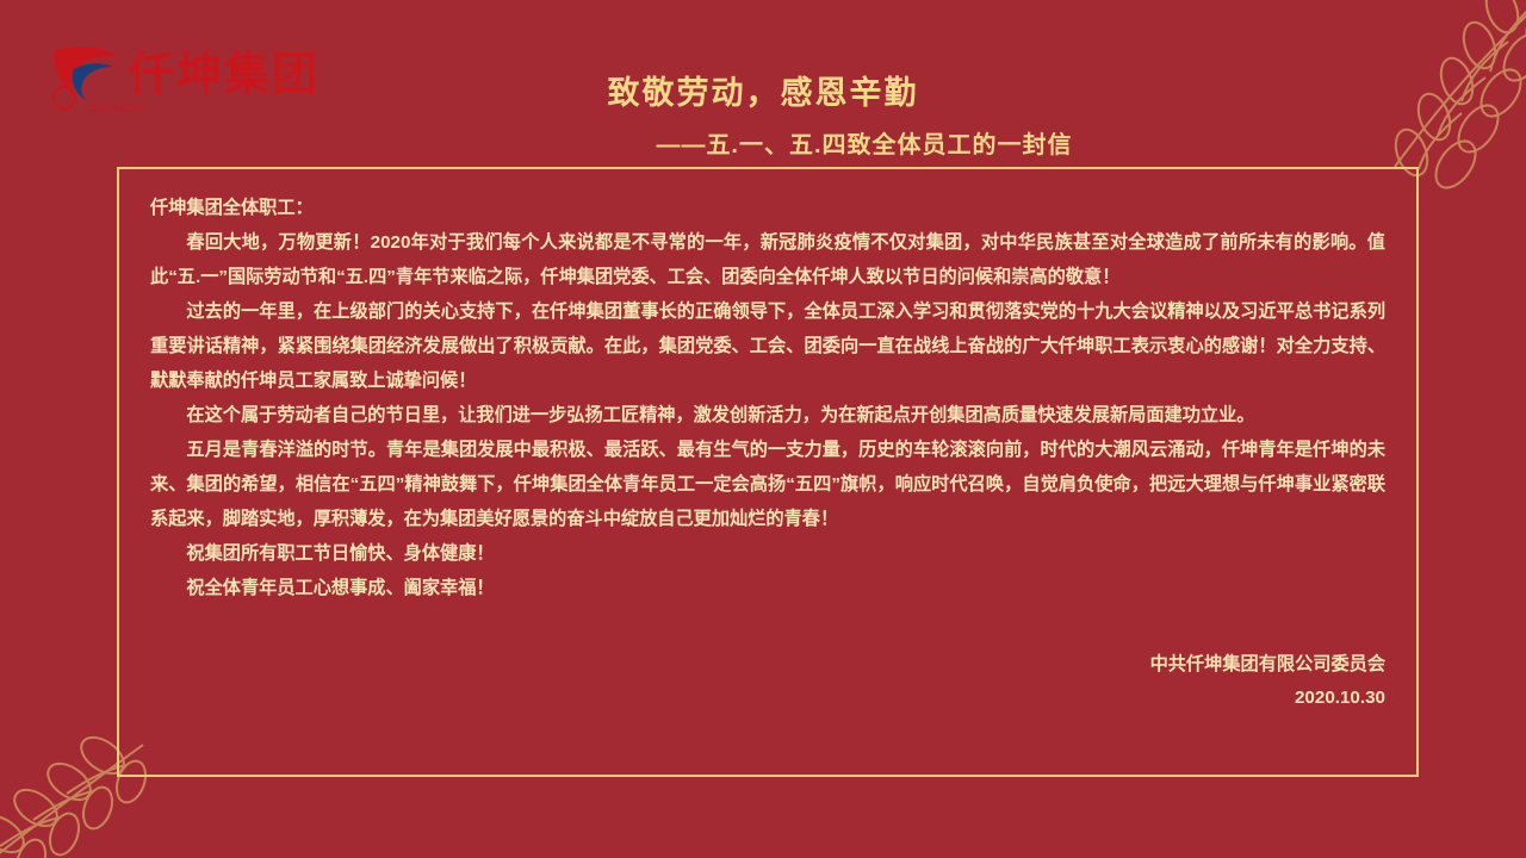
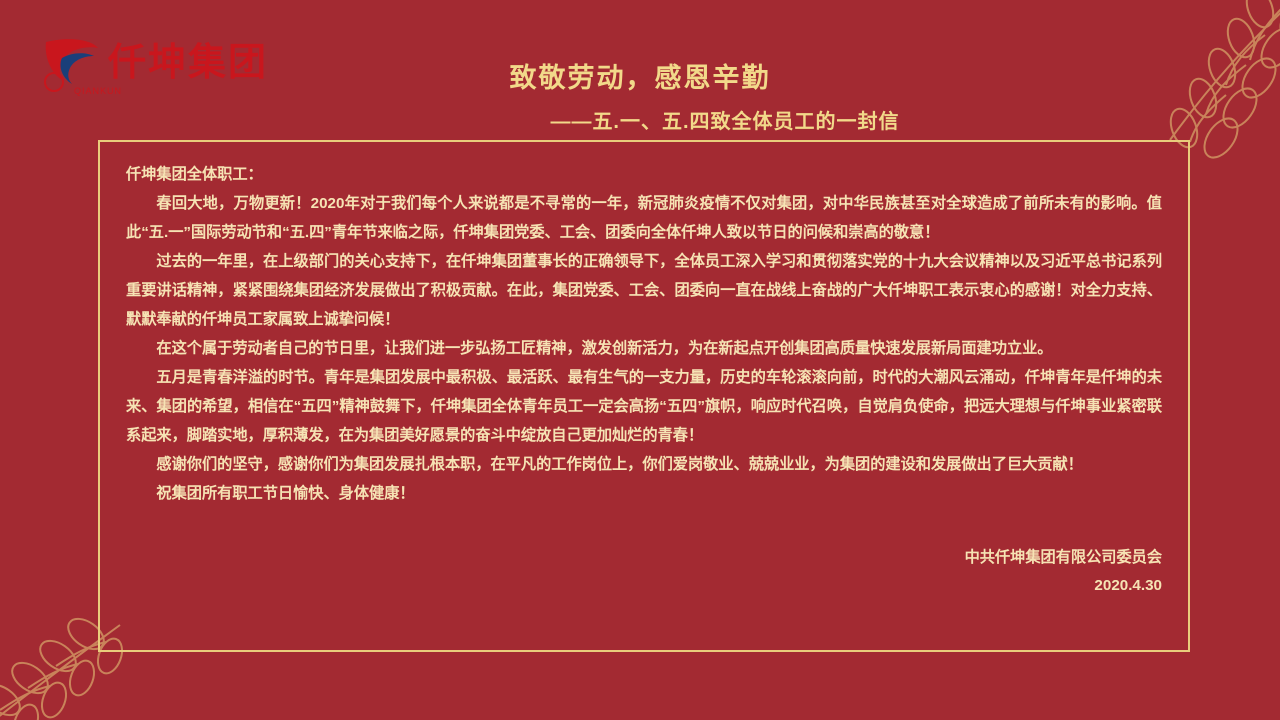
  QIANKUN
  仟坤集团
  致敬劳动，感恩辛勤
  ——五.一、五.四致全体员工的一封信
  仟坤集团全体职工：
  春回大地，万物更新！2020年对于我们每个人来说都是不寻常的一年，新冠肺炎疫情不仅对集团，对中华民族甚至对全球造成了前所未有的影响。值此“五.一”国际劳动节和“五.四”青年节来临之际，仟坤集团党委、工会、团委向全体仟坤人致以节日的问候和崇高的敬意！
  过去的一年里，在上级部门的关心支持下，在仟坤集团董事长的正确领导下，全体员工深入学习和贯彻落实党的十九大会议精神以及习近平总书记系列重要讲话精神，紧紧围绕集团经济发展做出了积极贡献。在此，集团党委、工会、团委向一直在战线上奋战的广大仟坤职工表示衷心的感谢！对全力支持、默默奉献的仟坤员工家属致上诚挚问候！
  在这个属于劳动者自己的节日里，让我们进一步弘扬工匠精神，激发创新活力，为在新起点开创集团高质量快速发展新局面建功立业。
  五月是青春洋溢的时节。青年是集团发展中最积极、最活跃、最有生气的一支力量，历史的车轮滚滚向前，时代的大潮风云涌动，仟坤青年是仟坤的未来、集团的希望，相信在“五四”精神鼓舞下，仟坤集团全体青年员工一定会高扬“五四”旗帜，响应时代召唤，自觉肩负使命，把远大理想与仟坤事业紧密联系起来，脚踏实地，厚积薄发，在为集团美好愿景的奋斗中绽放自己更加灿烂的青春！
+ 感谢你们的坚守，感谢你们为集团发展扎根本职，在平凡的工作岗位上，你们爱岗敬业、兢兢业业，为集团的建设和发展做出了巨大贡献！
  祝集团所有职工节日愉快、身体健康！
- 祝全体青年员工心想事成、阖家幸福！
  中共仟坤集团有限公司委员会
- 2020.10.30
+ 2020.4.30
